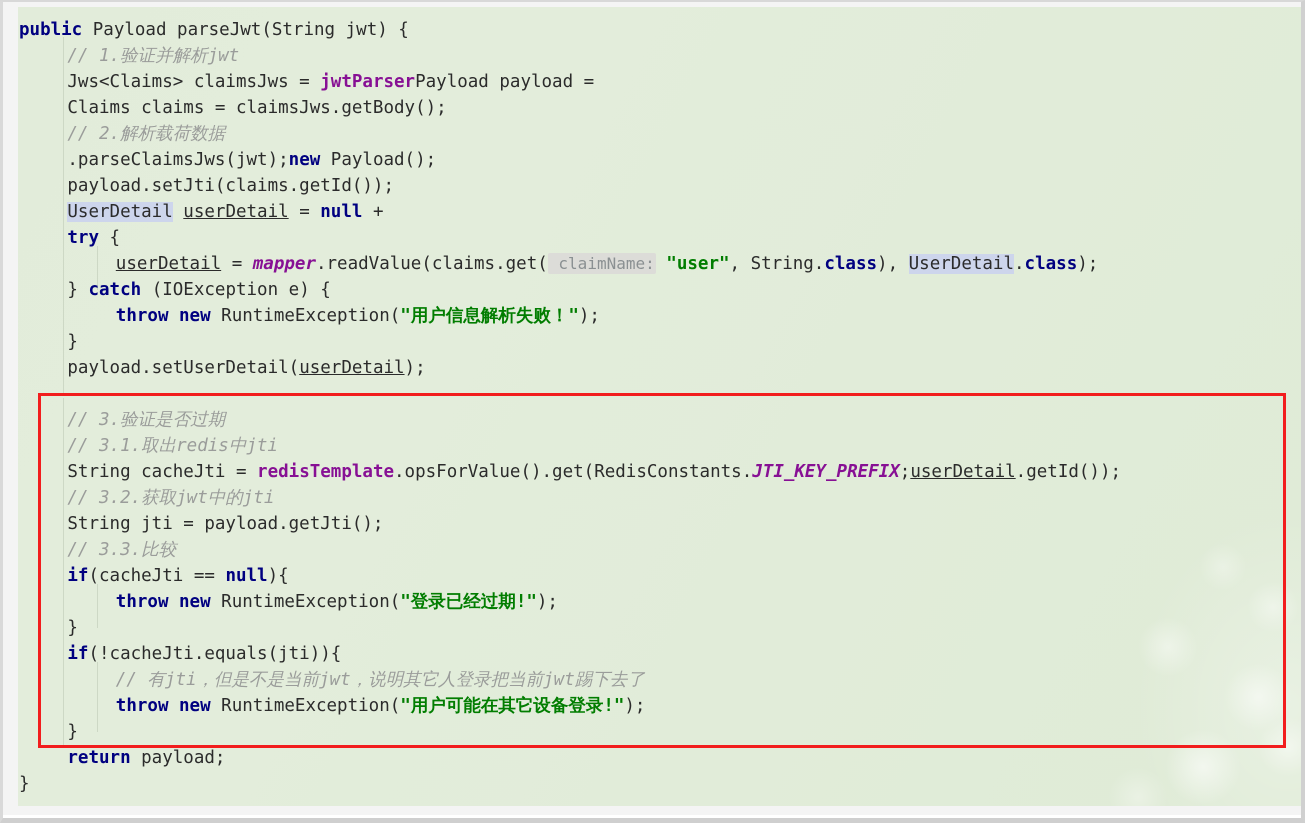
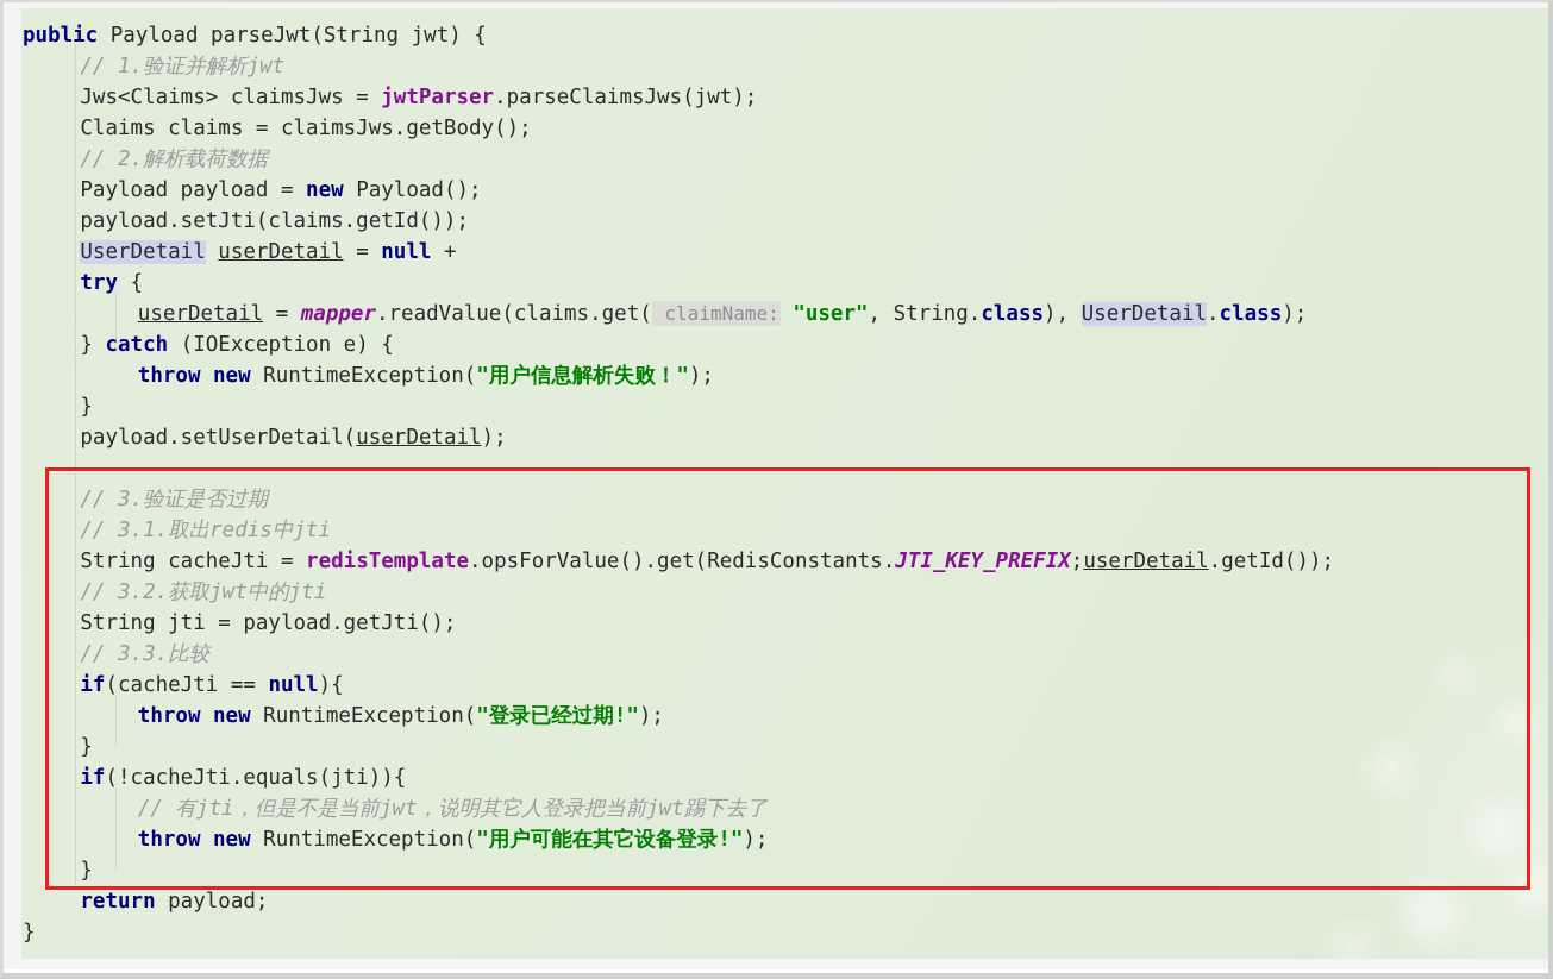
  public Payload parseJwt(String jwt) {
  // 1.验证并解析jwt
- Jws<Claims> claimsJws = jwtParserPayload payload =
+ Jws<Claims> claimsJws = jwtParser.parseClaimsJws(jwt);
  Claims claims = claimsJws.getBody();
  // 2.解析载荷数据
- .parseClaimsJws(jwt);new Payload();
+ Payload payload = new Payload();
  payload.setJti(claims.getId());
  UserDetail userDetail = null +
  try {
  userDetail = mapper.readValue(claims.get( claimName: "user", String.class), UserDetail.class);
  } catch (IOException e) {
  throw new RuntimeException("用户信息解析失败！");
  }
  payload.setUserDetail(userDetail);
  // 3.验证是否过期
  // 3.1.取出redis中jti
  String cacheJti = redisTemplate.opsForValue().get(RedisConstants.JTI_KEY_PREFIX;userDetail.getId());
  // 3.2.获取jwt中的jti
  String jti = payload.getJti();
  // 3.3.比较
  if(cacheJti == null){
  throw new RuntimeException("登录已经过期!");
  }
  if(!cacheJti.equals(jti)){
  // 有jti，但是不是当前jwt，说明其它人登录把当前jwt踢下去了
  throw new RuntimeException("用户可能在其它设备登录!");
  }
  return payload;
  }
